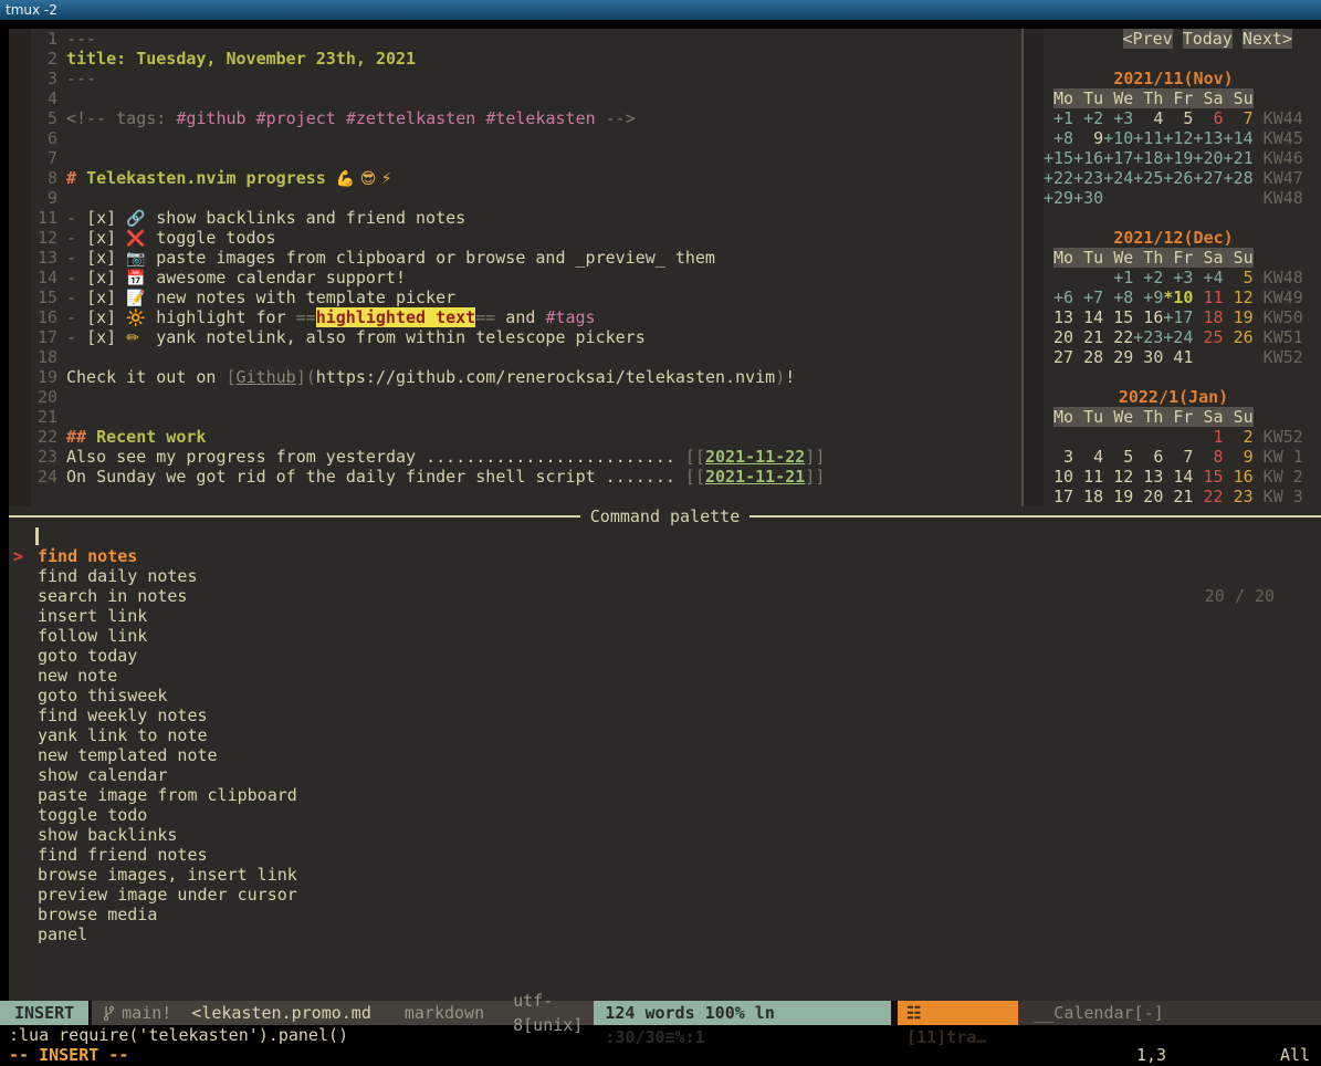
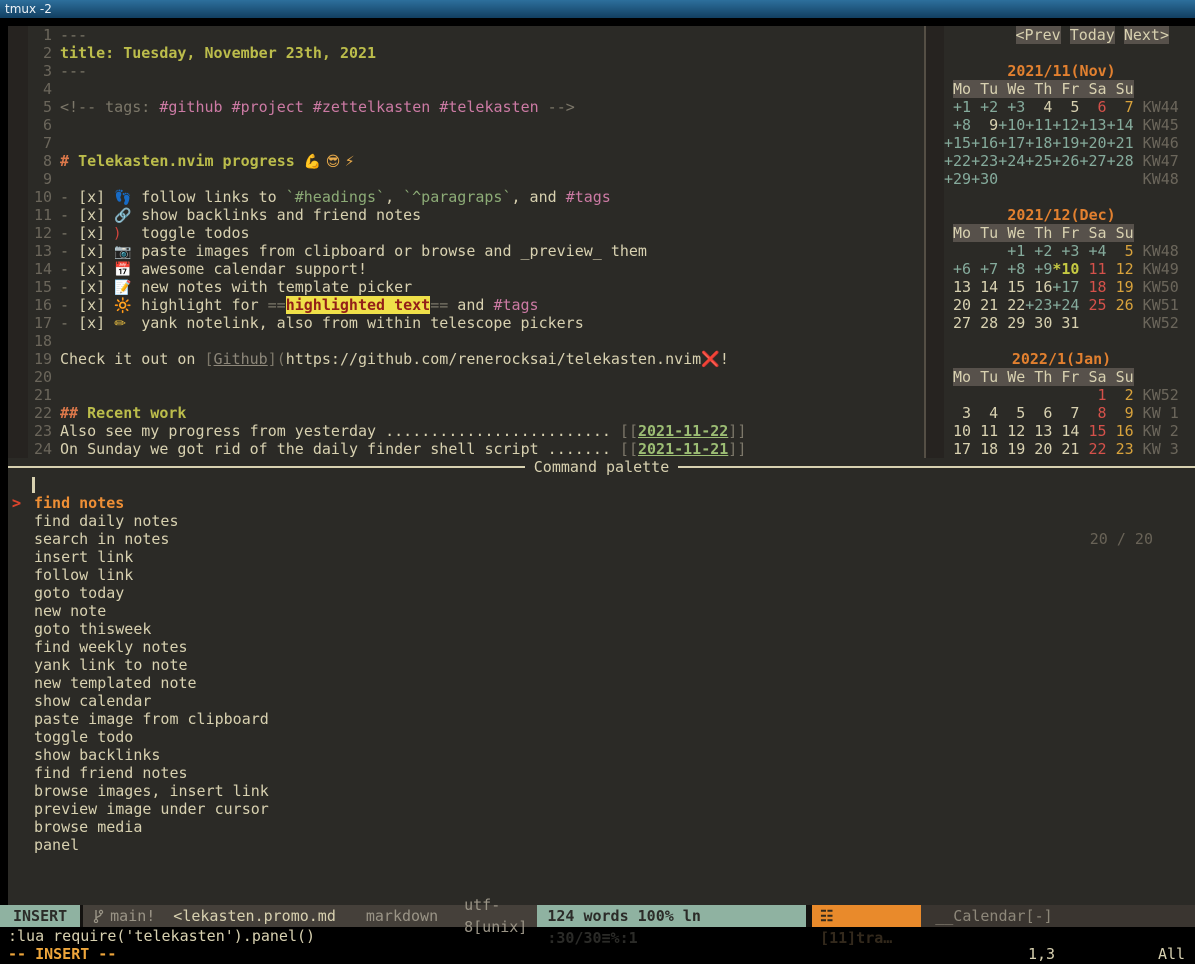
  tmux -2
  1
  ---
  2
  title: Tuesday, November 23th, 2021
  3
  ---
  4
  5
  <!-- tags: #github #project #zettelkasten #telekasten -->
  6
  7
  8
  # Telekasten.nvim progress 💪 😎 ⚡
  9
+ 10
+ - [x] 👣 follow links to `#headings`, `^paragraps`, and #tags
  11
  - [x] 🔗 show backlinks and friend notes
  12
- - [x] ❌ toggle todos
+ - [x] ) toggle todos
  13
  - [x] 📷 paste images from clipboard or browse and _preview_ them
  14
  - [x] 📅 awesome calendar support!
  15
  - [x] 📝 new notes with template picker
  16
  - [x] 🔆 highlight for ==highlighted text== and #tags
  17
  - [x] ✏ yank notelink, also from within telescope pickers
  18
  19
- Check it out on [Github](https://github.com/renerocksai/telekasten.nvim)!
+ Check it out on [Github](https://github.com/renerocksai/telekasten.nvim❌!
  20
  21
  22
  ## Recent work
  23
  Also see my progress from yesterday ......................... [[2021-11-22]]
  24
  On Sunday we got rid of the daily finder shell script ....... [[2021-11-21]]
  <Prev Today Next>
  2021/11(Nov)
  Mo Tu We Th Fr Sa Su
  +1 +2 +3 4 5 6 7 KW44
  +8 9+10+11+12+13+14 KW45
  +15+16+17+18+19+20+21 KW46
  +22+23+24+25+26+27+28 KW47
  +29+30 KW48
  2021/12(Dec)
  Mo Tu We Th Fr Sa Su
  +1 +2 +3 +4 5 KW48
  +6 +7 +8 +9*10 11 12 KW49
  13 14 15 16+17 18 19 KW50
  20 21 22+23+24 25 26 KW51
- 27 28 29 30 41 KW52
+ 27 28 29 30 31 KW52
  2022/1(Jan)
  Mo Tu We Th Fr Sa Su
  1 2 KW52
  3 4 5 6 7 8 9 KW 1
  10 11 12 13 14 15 16 KW 2
  17 18 19 20 21 22 23 KW 3
  Command palette
  >
  20 / 20
  find notes
  find daily notes
  search in notes
  insert link
  follow link
  goto today
  new note
  goto thisweek
  find weekly notes
  yank link to note
  new templated note
  show calendar
  paste image from clipboard
  toggle todo
  show backlinks
  find friend notes
  browse images, insert link
  preview image under cursor
  browse media
  panel
  INSERT
  main!
  <lekasten.promo.md
  markdown
  utf-8[unix]
  124 words 100% ln :30/30≡%:1
  ☷ [11]tra…
  __Calendar[-]
  :lua require('telekasten').panel()
  -- INSERT --
  1,3
  All
